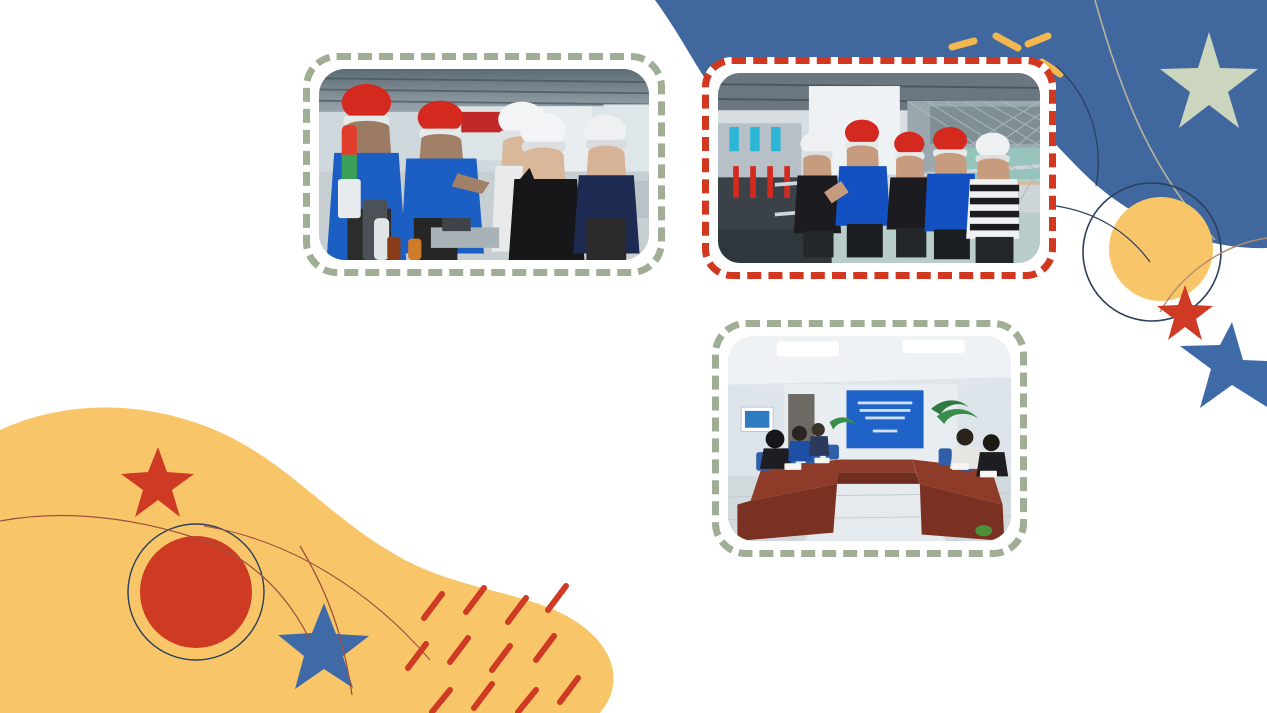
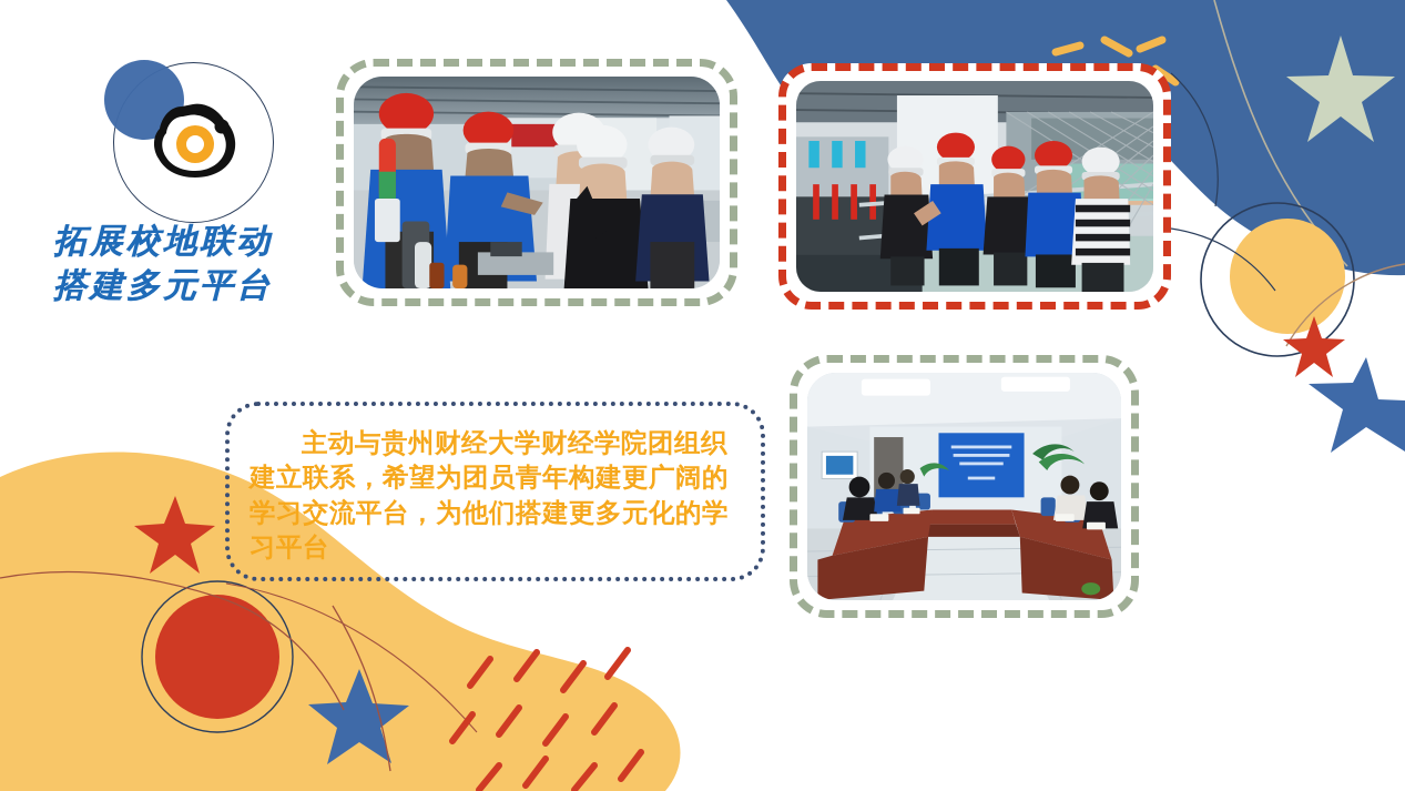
+ 拓展校地联动
+ 搭建多元平台
+ 主动与贵州财经大学财经学院团组织建立联系，希望为团员青年构建更广阔的学习交流平台，为他们搭建更多元化的学习平台
